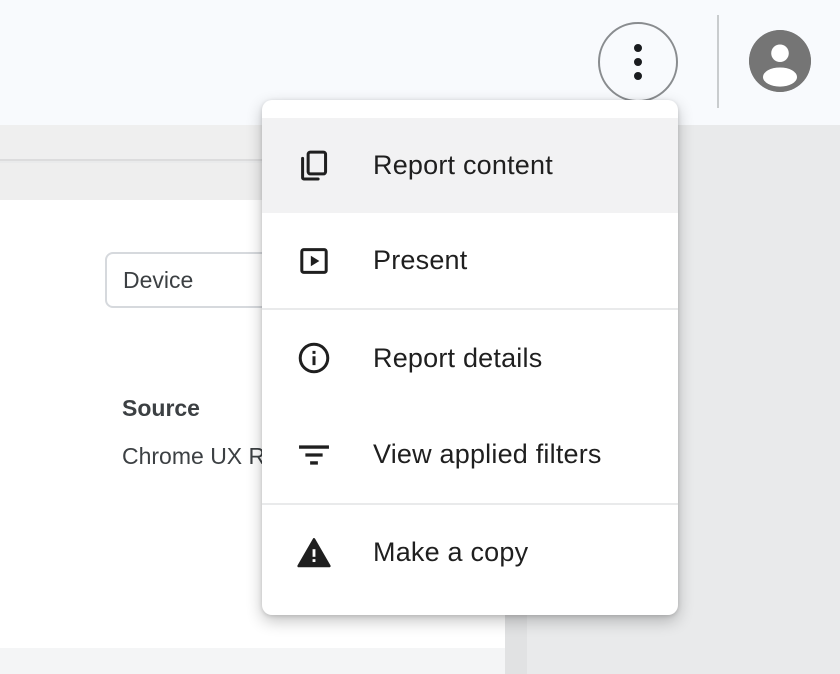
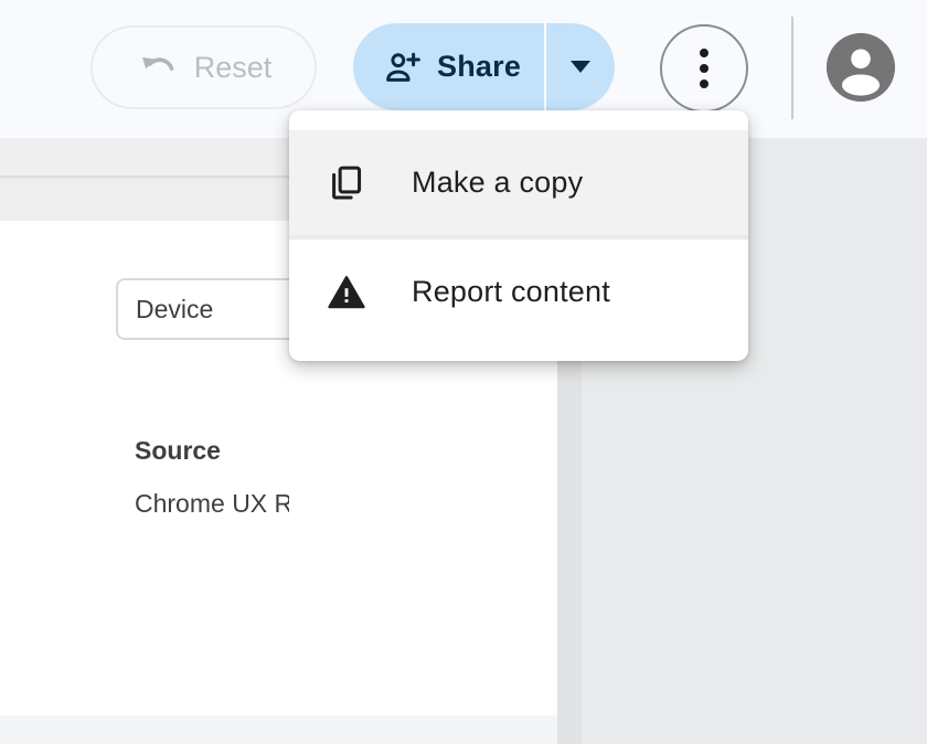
  Device
  Source
  Chrome UX R
+ Reset
+ Share
- Report content
+ Make a copy
- Present
- Report details
- View applied filters
- Make a copy
+ Report content
